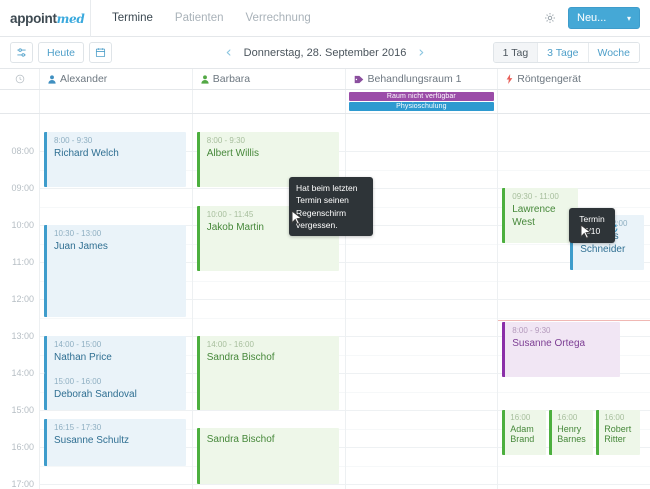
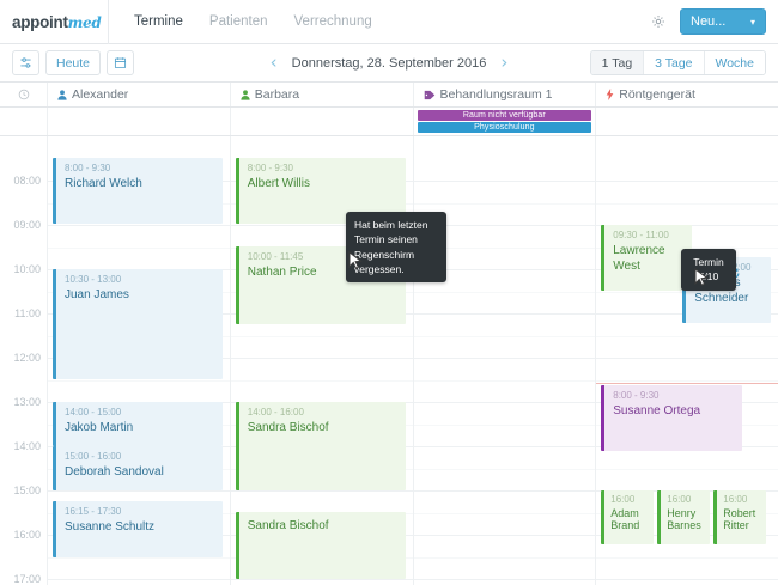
  appointmed
  Termine
  Patienten
  Verrechnung
  Neu...
  ▾
  Heute
  ‹
  Donnerstag, 28. September 2016
  ›
  1 Tag
  3 Tage
  Woche
  Alexander
  Barbara
  Behandlungsraum 1
  Röntgengerät
  08:00
  09:00
  10:00
  11:00
  12:00
  13:00
  14:00
  15:00
  16:00
  17:00
  8:00 - 9:30
  Richard Welch
  10:30 - 13:00
  Juan James
  14:00 - 15:00
- Nathan Price
+ Jakob Martin
  15:00 - 16:00
  Deborah Sandoval
  16:15 - 17:30
  Susanne Schultz
  8:00 - 9:30
  Albert Willis
  10:00 - 11:45
- Jakob Martin
+ Nathan Price
  14:00 - 16:00
  Sandra Bischof
  Sandra Bischof
  09:30 - 11:00
  Lawrence West
  8:00 - 9:30
  Susanne Ortega
  16:00
  Adam Brand
  16:00
  Henry Barnes
  16:00
  Robert Ritter
  Hat beim letzten Termin seinen Regenschirm vergessen.
  Termin 10
